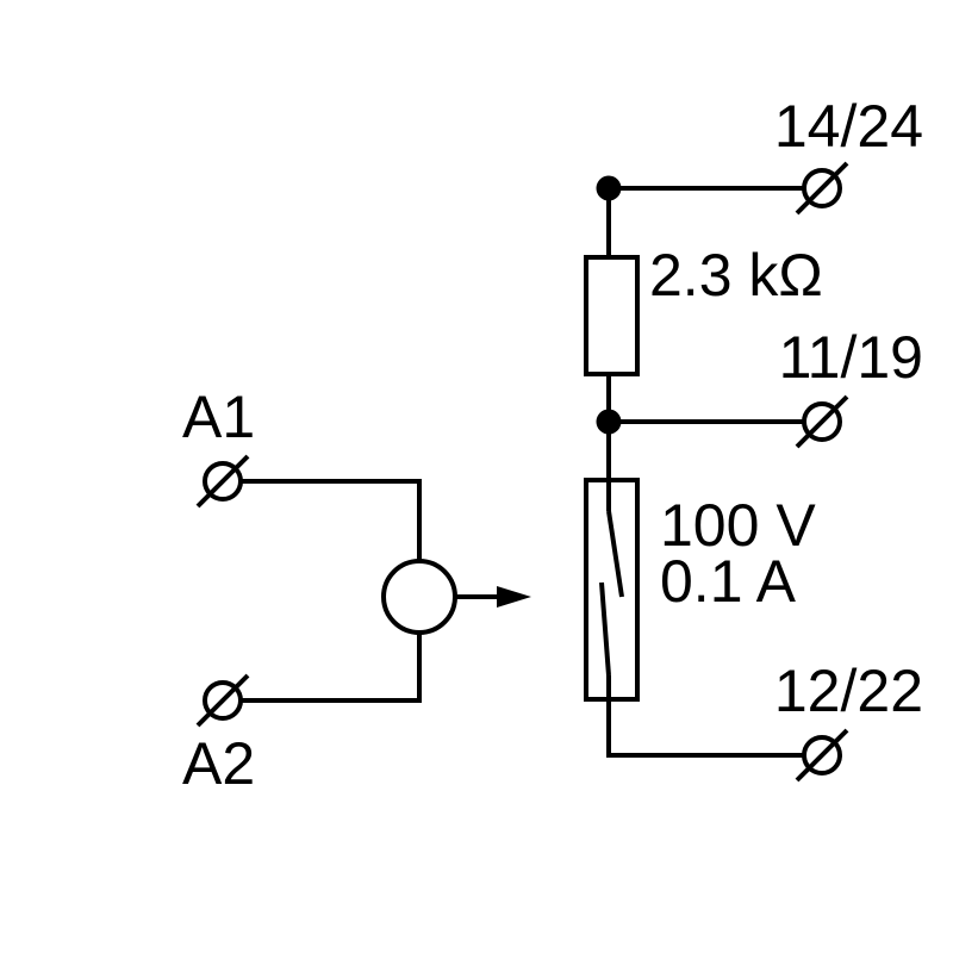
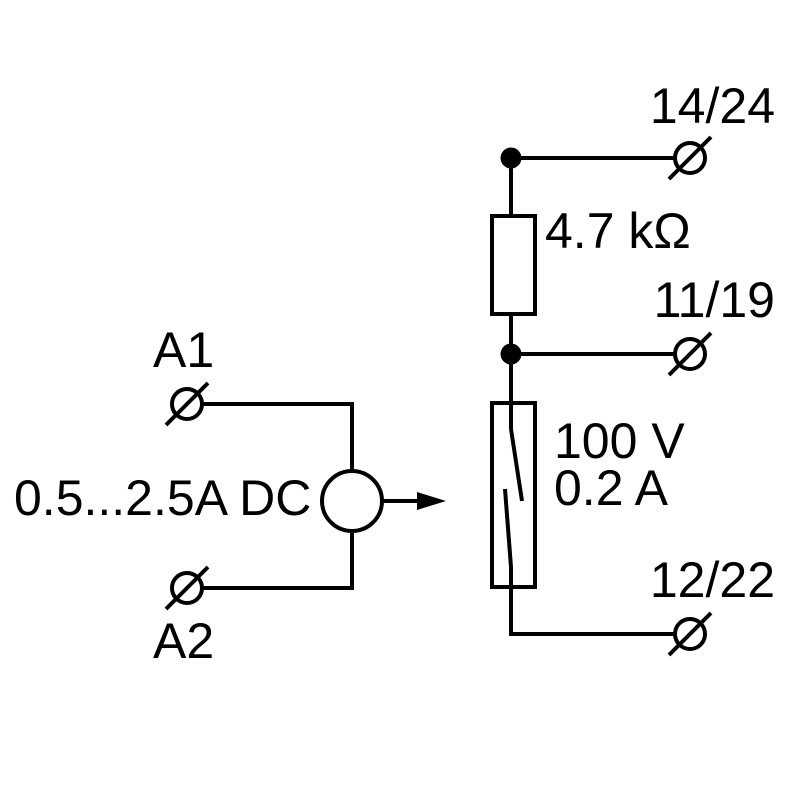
- 2.3 kΩ
+ 4.7 kΩ
  100 V
- 0.1 A
+ 0.2 A
+ 0.5...2.5A DC
  14/24
  11/19
  12/22
  A1
  A2
